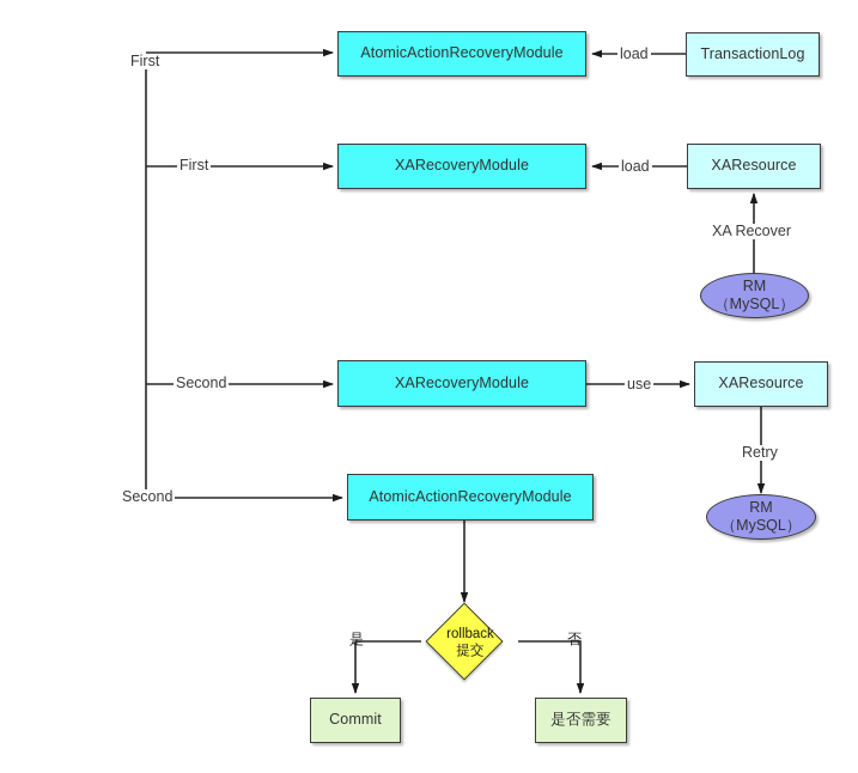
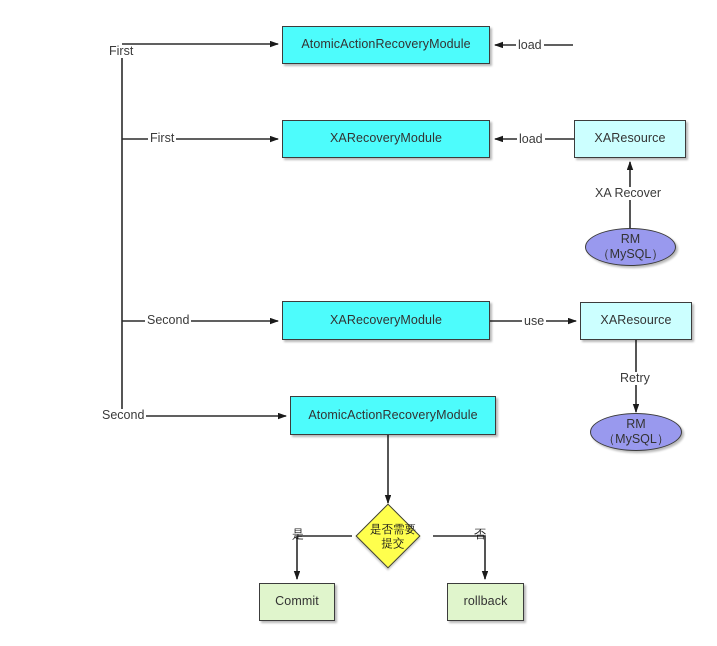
  AtomicActionRecoveryModule
- TransactionLog
  XARecoveryModule
  XAResource
  RM
  （MySQL）
  XARecoveryModule
  XAResource
  RM
  （MySQL）
  AtomicActionRecoveryModule
- rollback
+ 是否需要
  提交
  Commit
- 是否需要
+ rollback
  First
  First
  load
  load
  XA Recover
  Second
  Second
  use
  Retry
  是
  否
